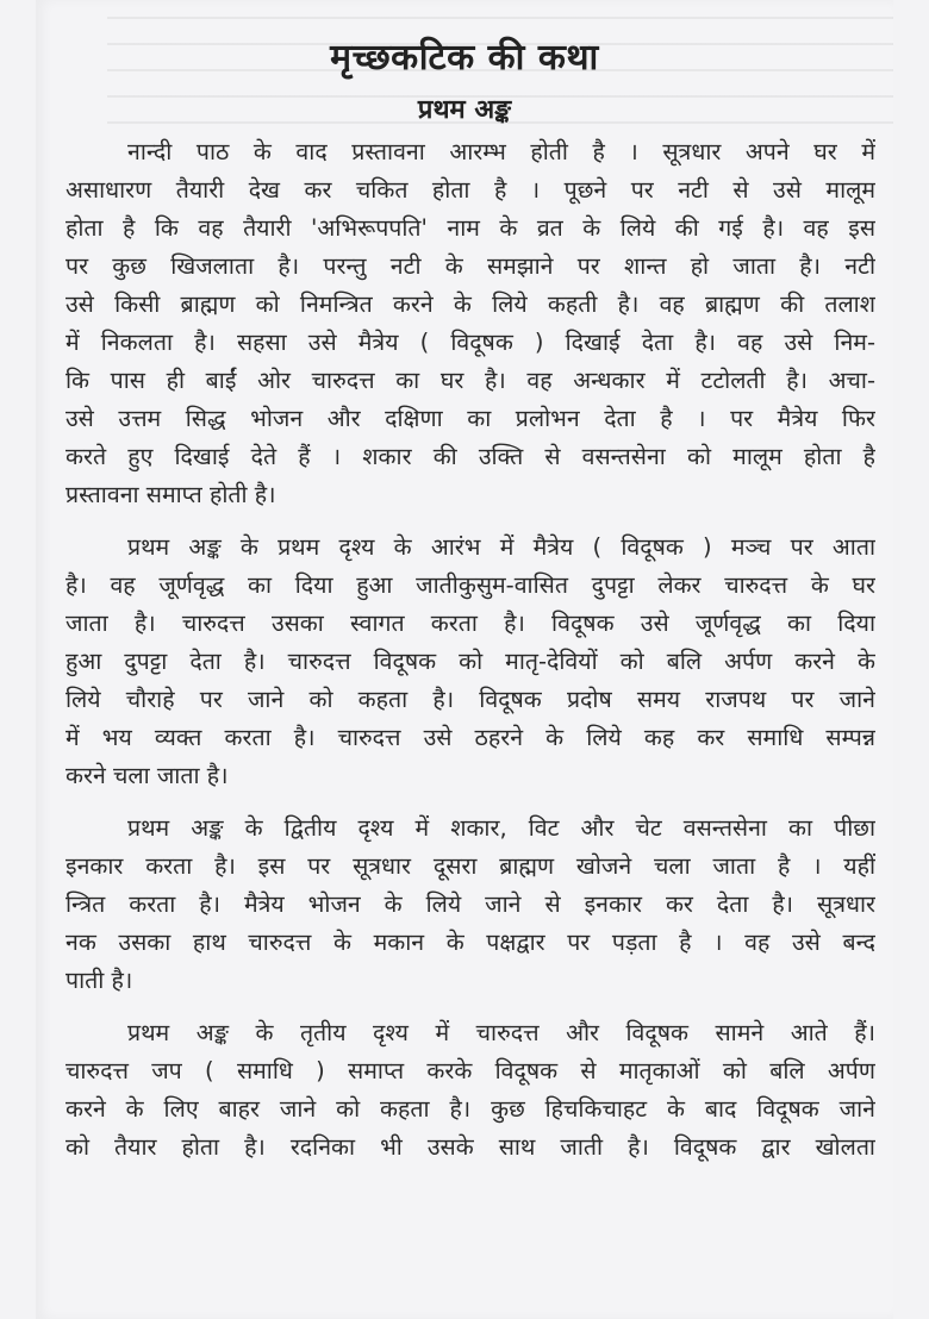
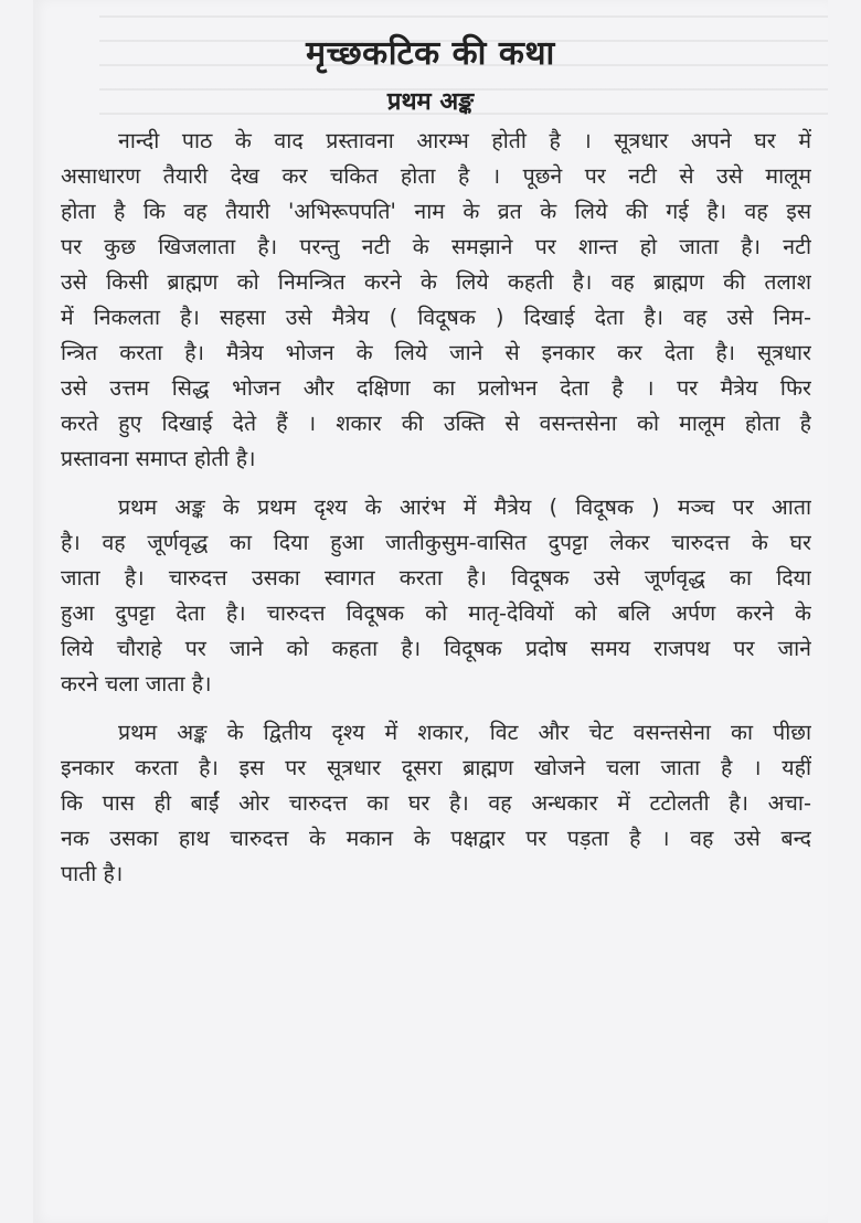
  मृच्छकटिक की कथा
  प्रथम अङ्क
  नान्दी पाठ के वाद प्रस्तावना आरम्भ होती है । सूत्रधार अपने घर में
  असाधारण तैयारी देख कर चकित होता है । पूछने पर नटी से उसे मालूम
  होता है कि वह तैयारी 'अभिरूपपति' नाम के व्रत के लिये की गई है। वह इस
  पर कुछ खिजलाता है। परन्तु नटी के समझाने पर शान्त हो जाता है। नटी
  उसे किसी ब्राह्मण को निमन्त्रित करने के लिये कहती है। वह ब्राह्मण की तलाश
  में निकलता है। सहसा उसे मैत्रेय ( विदूषक ) दिखाई देता है। वह उसे निम-
- कि पास ही बाईं ओर चारुदत्त का घर है। वह अन्धकार में टटोलती है। अचा-
+ न्त्रित करता है। मैत्रेय भोजन के लिये जाने से इनकार कर देता है। सूत्रधार
  उसे उत्तम सिद्ध भोजन और दक्षिणा का प्रलोभन देता है । पर मैत्रेय फिर
  करते हुए दिखाई देते हैं । शकार की उक्ति से वसन्तसेना को मालूम होता है
  प्रस्तावना समाप्त होती है।
  प्रथम अङ्क के प्रथम दृश्य के आरंभ में मैत्रेय ( विदूषक ) मञ्च पर आता
  है। वह जूर्णवृद्ध का दिया हुआ जातीकुसुम-वासित दुपट्टा लेकर चारुदत्त के घर
  जाता है। चारुदत्त उसका स्वागत करता है। विदूषक उसे जूर्णवृद्ध का दिया
  हुआ दुपट्टा देता है। चारुदत्त विदूषक को मातृ-देवियों को बलि अर्पण करने के
  लिये चौराहे पर जाने को कहता है। विदूषक प्रदोष समय राजपथ पर जाने
- में भय व्यक्त करता है। चारुदत्त उसे ठहरने के लिये कह कर समाधि सम्पन्न
  करने चला जाता है।
  प्रथम अङ्क के द्वितीय दृश्य में शकार, विट और चेट वसन्तसेना का पीछा
  इनकार करता है। इस पर सूत्रधार दूसरा ब्राह्मण खोजने चला जाता है । यहीं
- न्त्रित करता है। मैत्रेय भोजन के लिये जाने से इनकार कर देता है। सूत्रधार
+ कि पास ही बाईं ओर चारुदत्त का घर है। वह अन्धकार में टटोलती है। अचा-
  नक उसका हाथ चारुदत्त के मकान के पक्षद्वार पर पड़ता है । वह उसे बन्द
  पाती है।
- प्रथम अङ्क के तृतीय दृश्य में चारुदत्त और विदूषक सामने आते हैं।
- चारुदत्त जप ( समाधि ) समाप्त करके विदूषक से मातृकाओं को बलि अर्पण
- करने के लिए बाहर जाने को कहता है। कुछ हिचकिचाहट के बाद विदूषक जाने
- को तैयार होता है। रदनिका भी उसके साथ जाती है। विदूषक द्वार खोलता
